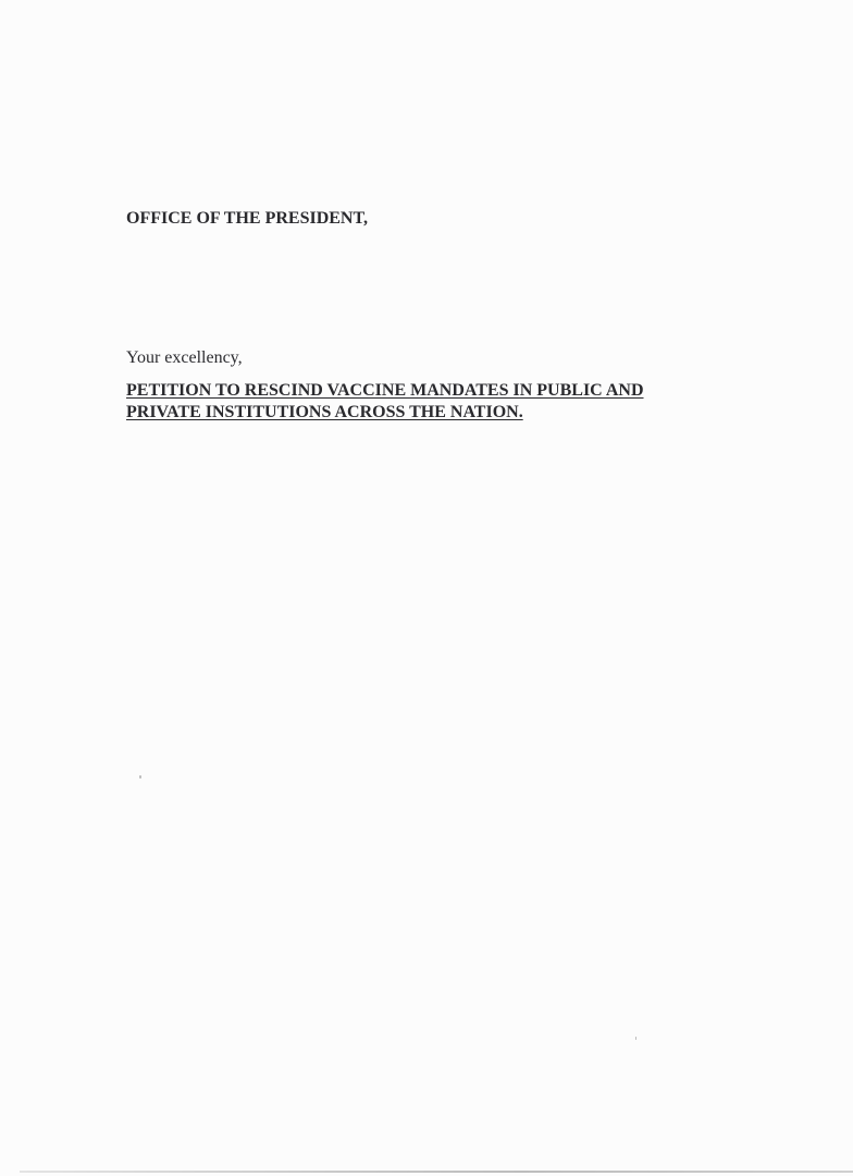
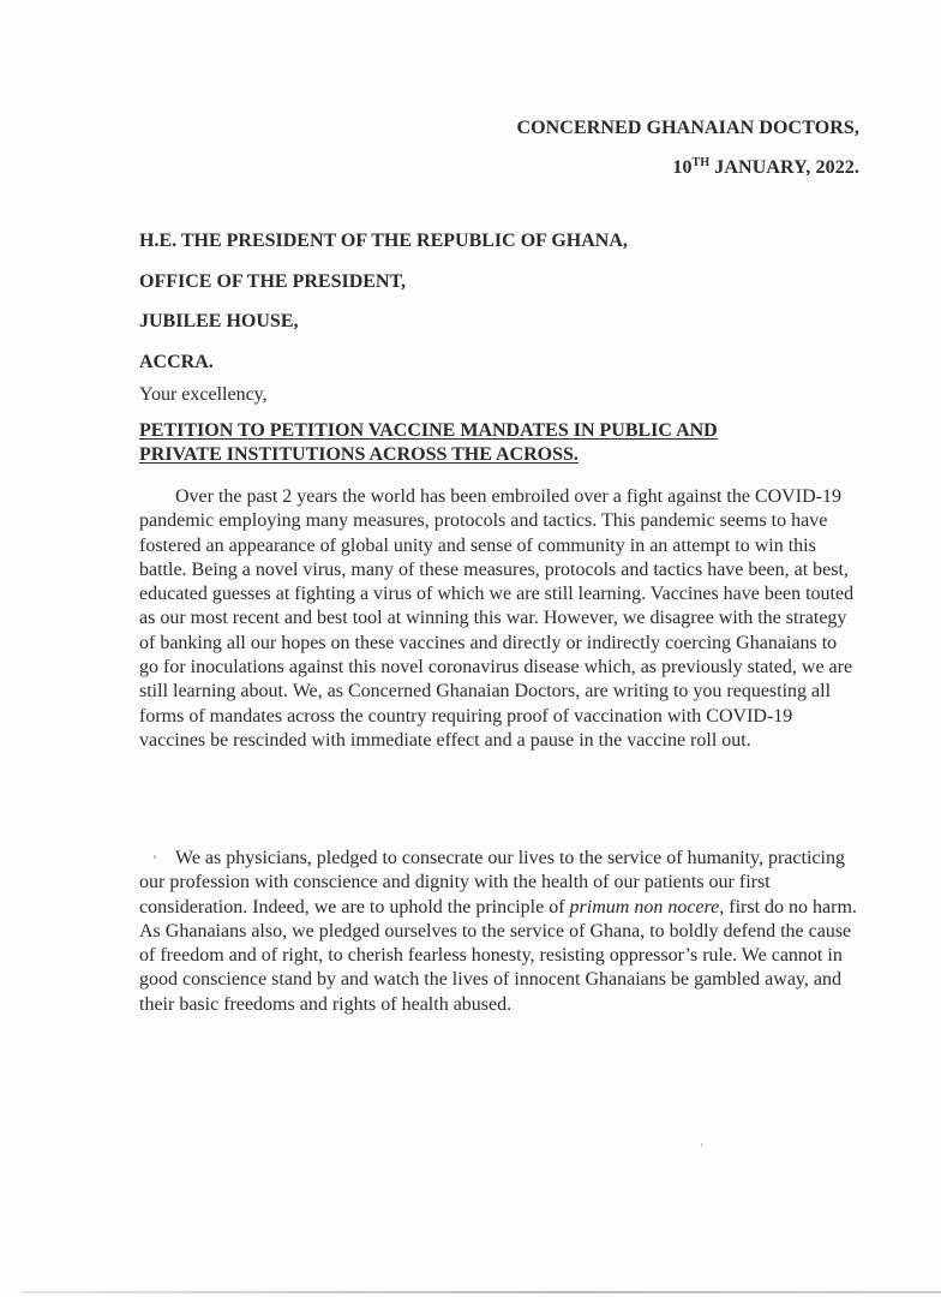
+ CONCERNED GHANAIAN DOCTORS,
+ 10TH JANUARY, 2022.
+ H.E. THE PRESIDENT OF THE REPUBLIC OF GHANA,
  OFFICE OF THE PRESIDENT,
+ JUBILEE HOUSE,
+ ACCRA.
  Your excellency,
- PETITION TO RESCIND VACCINE MANDATES IN PUBLIC AND
+ PETITION TO PETITION VACCINE MANDATES IN PUBLIC AND
- PRIVATE INSTITUTIONS ACROSS THE NATION.
+ PRIVATE INSTITUTIONS ACROSS THE ACROSS.
+ Over the past 2 years the world has been embroiled over a fight against the COVID-19 pandemic employing many measures, protocols and tactics. This pandemic seems to have fostered an appearance of global unity and sense of community in an attempt to win this battle. Being a novel virus, many of these measures, protocols and tactics have been, at best, educated guesses at fighting a virus of which we are still learning. Vaccines have been touted as our most recent and best tool at winning this war. However, we disagree with the strategy of banking all our hopes on these vaccines and directly or indirectly coercing Ghanaians to go for inoculations against this novel coronavirus disease which, as previously stated, we are still learning about. We, as Concerned Ghanaian Doctors, are writing to you requesting all forms of mandates across the country requiring proof of vaccination with COVID-19 vaccines be rescinded with immediate effect and a pause in the vaccine roll out.
+ We as physicians, pledged to consecrate our lives to the service of humanity, practicing our profession with conscience and dignity with the health of our patients our first consideration. Indeed, we are to uphold the principle of primum non nocere, first do no harm. As Ghanaians also, we pledged ourselves to the service of Ghana, to boldly defend the cause of freedom and of right, to cherish fearless honesty, resisting oppressor’s rule. We cannot in good conscience stand by and watch the lives of innocent Ghanaians be gambled away, and their basic freedoms and rights of health abused.
